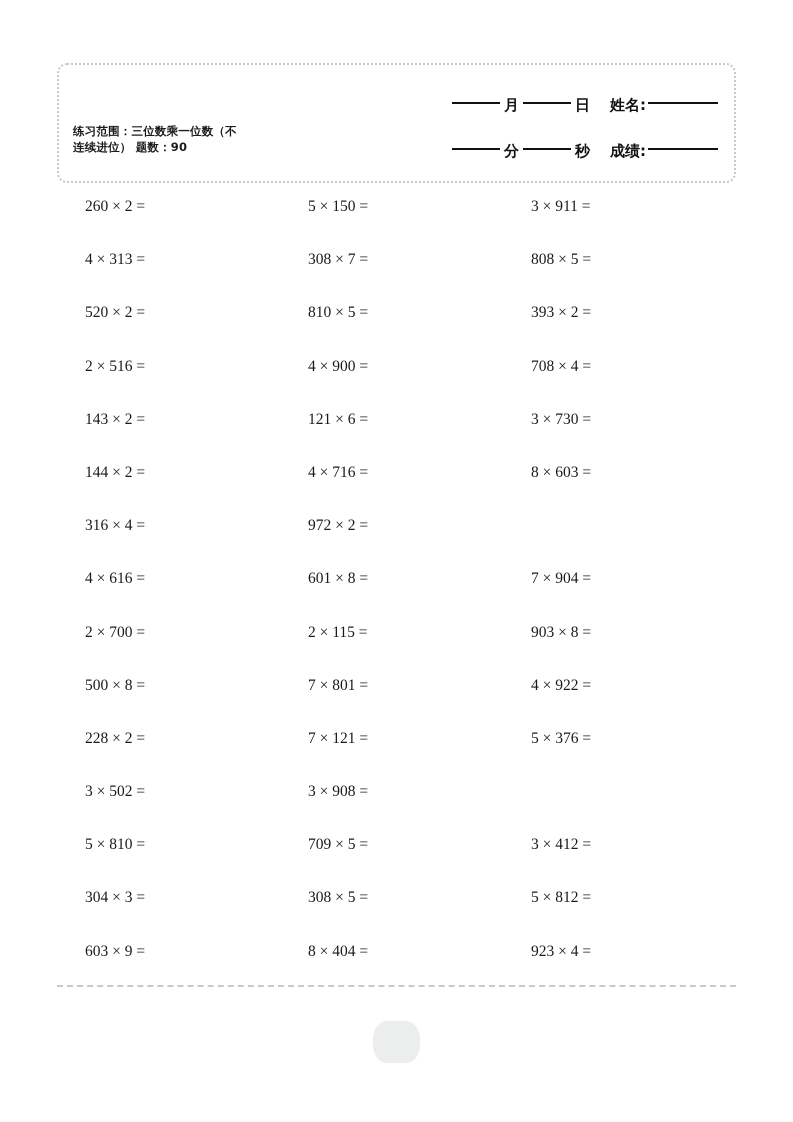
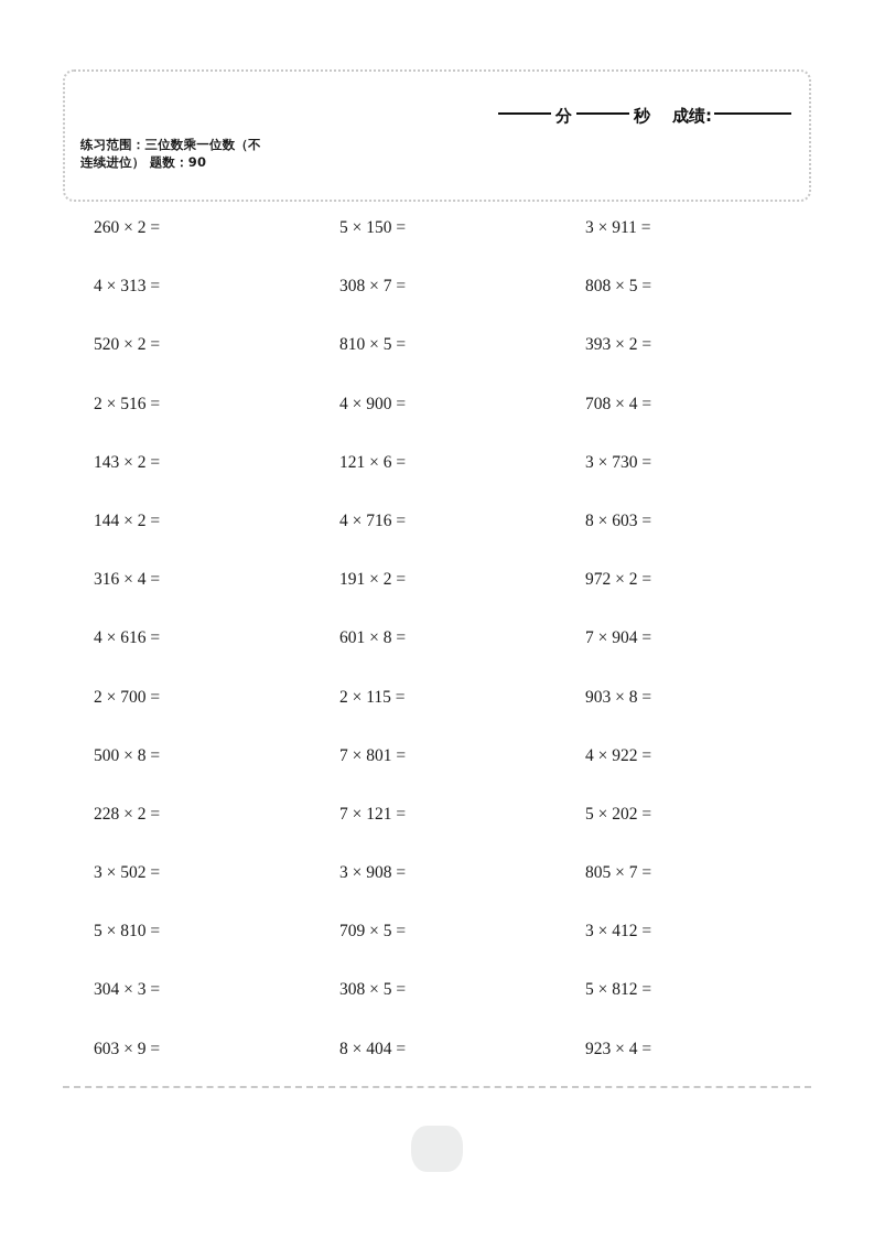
  练习范围：三位数乘一位数（不
  连续进位） 题数：90
- 月
- 日
- 姓名:
  分
  秒
  成绩:
  260 × 2 =
  5 × 150 =
  3 × 911 =
  4 × 313 =
  308 × 7 =
  808 × 5 =
  520 × 2 =
  810 × 5 =
  393 × 2 =
  2 × 516 =
  4 × 900 =
  708 × 4 =
  143 × 2 =
  121 × 6 =
  3 × 730 =
  144 × 2 =
  4 × 716 =
  8 × 603 =
  316 × 4 =
+ 191 × 2 =
  972 × 2 =
  4 × 616 =
  601 × 8 =
  7 × 904 =
  2 × 700 =
  2 × 115 =
  903 × 8 =
  500 × 8 =
  7 × 801 =
  4 × 922 =
  228 × 2 =
  7 × 121 =
- 5 × 376 =
+ 5 × 202 =
  3 × 502 =
  3 × 908 =
+ 805 × 7 =
  5 × 810 =
  709 × 5 =
  3 × 412 =
  304 × 3 =
  308 × 5 =
  5 × 812 =
  603 × 9 =
  8 × 404 =
  923 × 4 =
